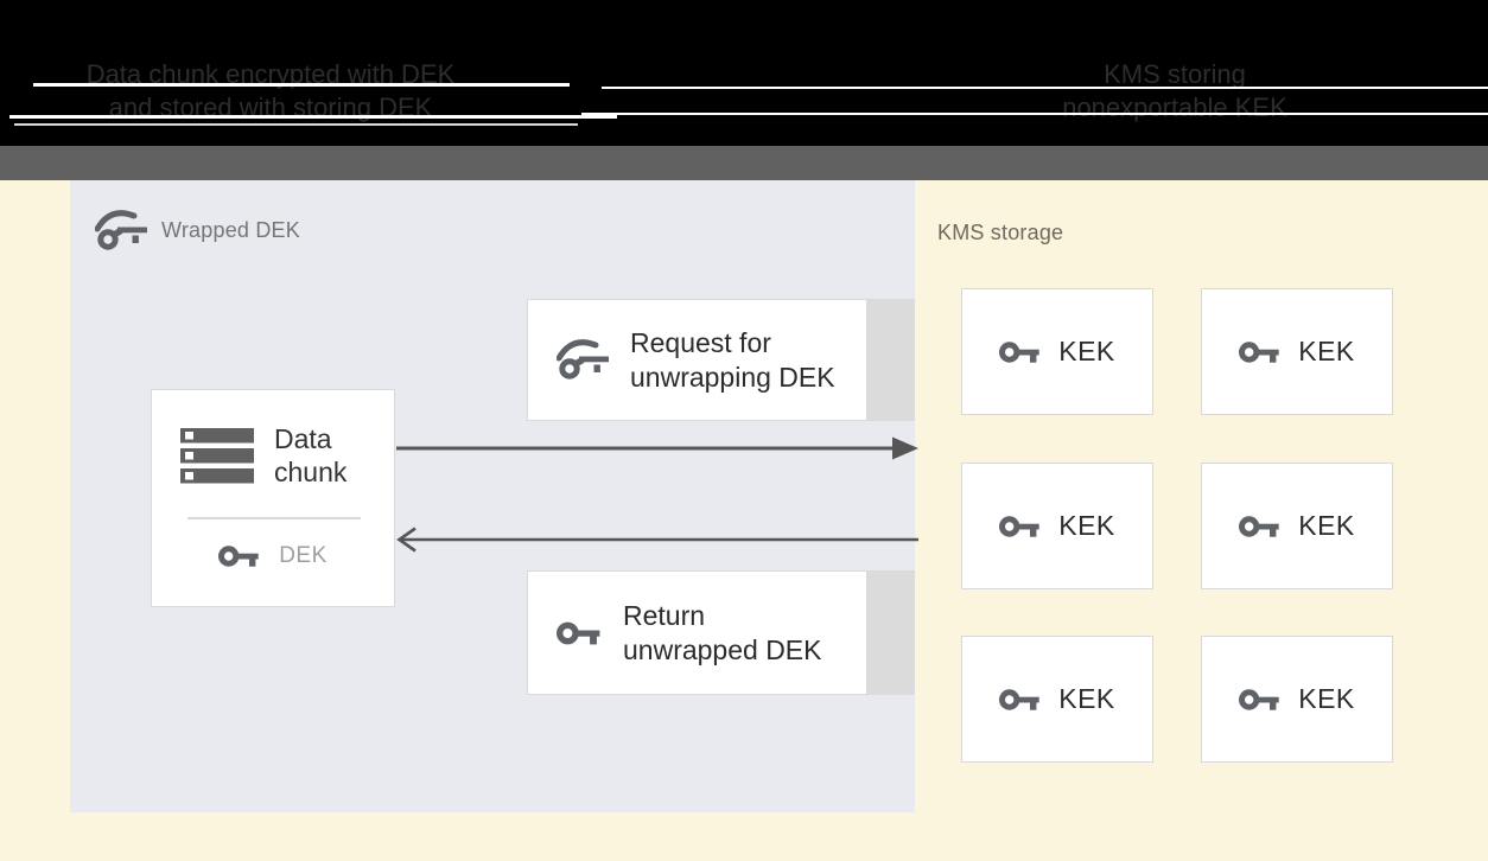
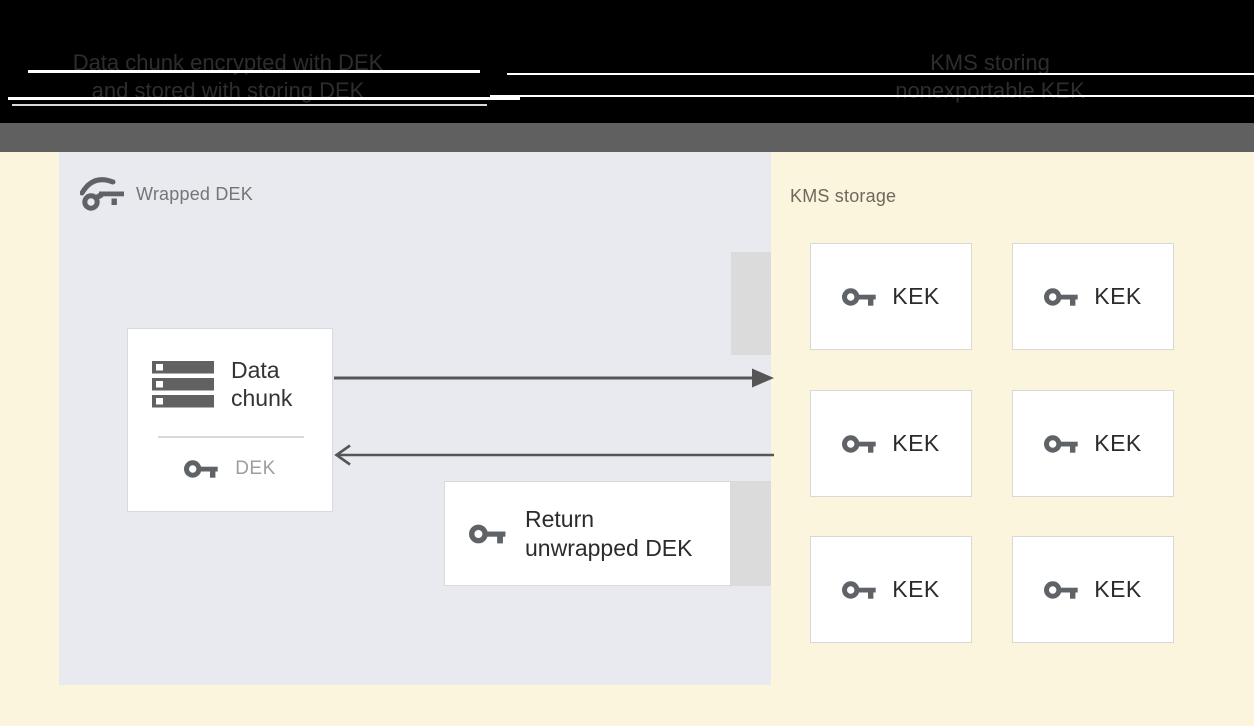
  Data chunk encrypted with DEK
  and stored with storing DEK
  KMS storing
  nonexportable KEK
  Wrapped DEK
  Data
  chunk
  DEK
- Request for
- unwrapping DEK
  Return
  unwrapped DEK
  KMS storage
  KEK
  KEK
  KEK
  KEK
  KEK
  KEK
